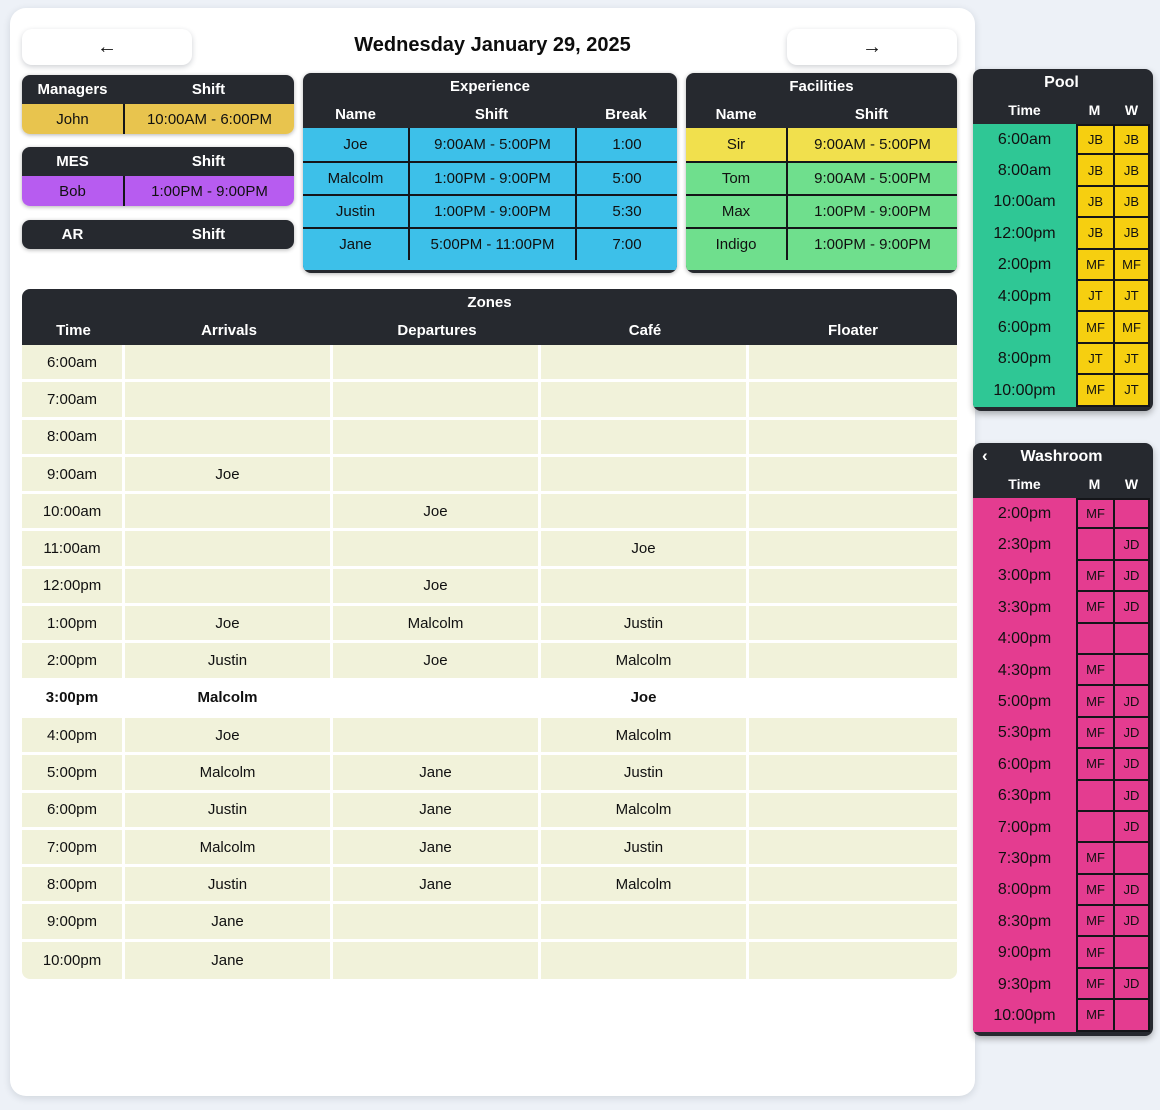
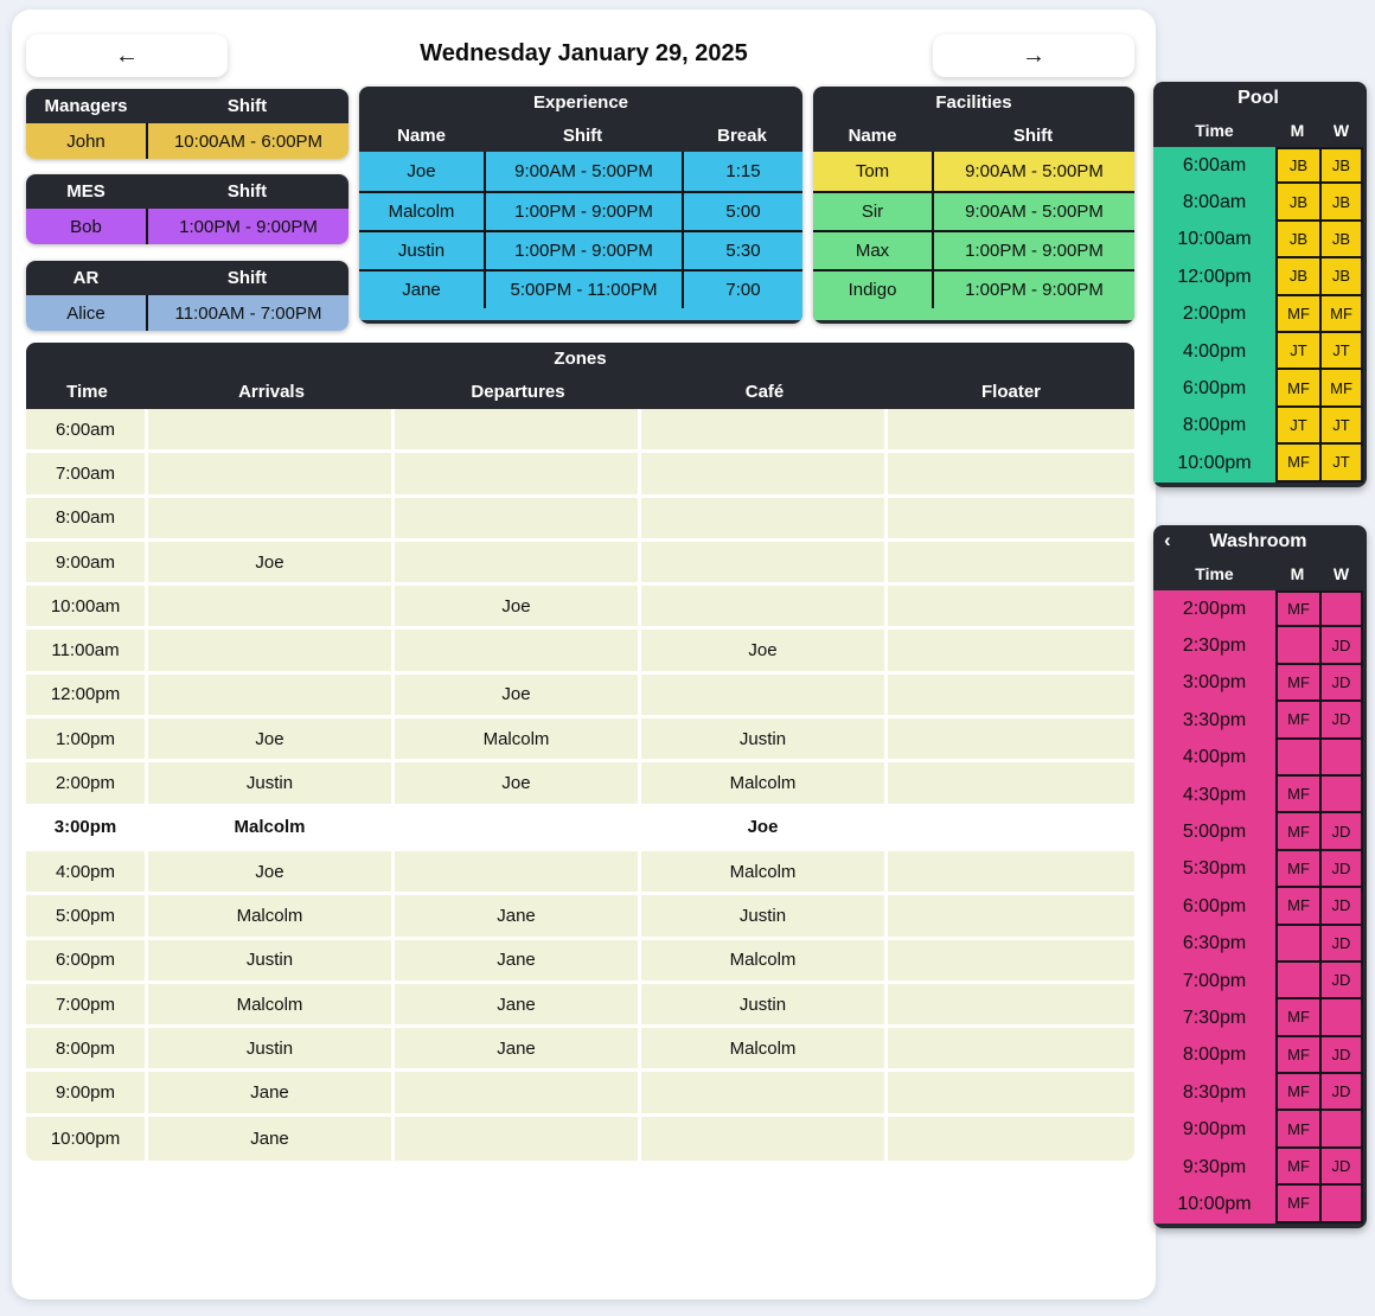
  ←
  Wednesday January 29, 2025
  →
  Managers
  Shift
  John
  10:00AM - 6:00PM
  MES
  Shift
  Bob
  1:00PM - 9:00PM
  AR
  Shift
+ Alice
+ 11:00AM - 7:00PM
  Experience
  Name
  Shift
  Break
  Joe
  9:00AM - 5:00PM
- 1:00
+ 1:15
  Malcolm
  1:00PM - 9:00PM
  5:00
  Justin
  1:00PM - 9:00PM
  5:30
  Jane
  5:00PM - 11:00PM
  7:00
  Facilities
  Name
  Shift
- Sir
+ Tom
  9:00AM - 5:00PM
- Tom
+ Sir
  9:00AM - 5:00PM
  Max
  1:00PM - 9:00PM
  Indigo
  1:00PM - 9:00PM
  Zones
  Time
  Arrivals
  Departures
  Café
  Floater
  6:00am
  7:00am
  8:00am
  9:00am
  Joe
  10:00am
  Joe
  11:00am
  Joe
  12:00pm
  Joe
  1:00pm
  Joe
  Malcolm
  Justin
  2:00pm
  Justin
  Joe
  Malcolm
  3:00pm
  Malcolm
  Joe
  4:00pm
  Joe
  Malcolm
  5:00pm
  Malcolm
  Jane
  Justin
  6:00pm
  Justin
  Jane
  Malcolm
  7:00pm
  Malcolm
  Jane
  Justin
  8:00pm
  Justin
  Jane
  Malcolm
  9:00pm
  Jane
  10:00pm
  Jane
  Pool
  Time
  M
  W
  6:00am
  JB
  JB
  8:00am
  JB
  JB
  10:00am
  JB
  JB
  12:00pm
  JB
  JB
  2:00pm
  MF
  MF
  4:00pm
  JT
  JT
  6:00pm
  MF
  MF
  8:00pm
  JT
  JT
  10:00pm
  MF
  JT
  ‹
  Washroom
  Time
  M
  W
  2:00pm
  MF
  2:30pm
  JD
  3:00pm
  MF
  JD
  3:30pm
  MF
  JD
  4:00pm
  4:30pm
  MF
  5:00pm
  MF
  JD
  5:30pm
  MF
  JD
  6:00pm
  MF
  JD
  6:30pm
  JD
  7:00pm
  JD
  7:30pm
  MF
  8:00pm
  MF
  JD
  8:30pm
  MF
  JD
  9:00pm
  MF
  9:30pm
  MF
  JD
  10:00pm
  MF
